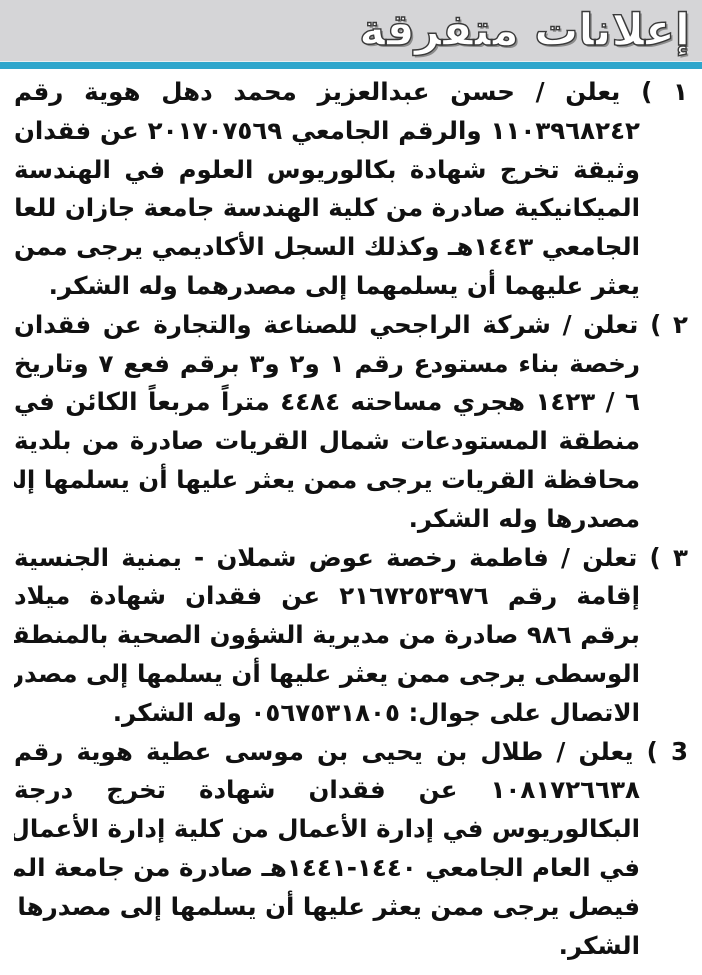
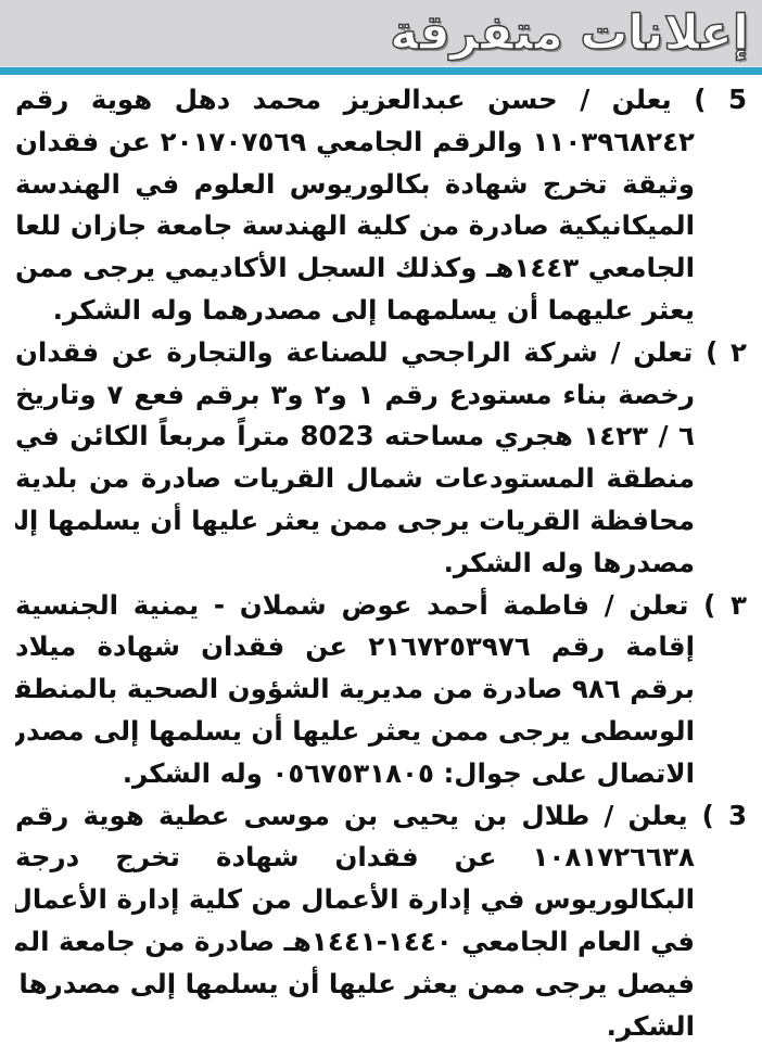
  إعلانات متفرقة
- ١ ) يعلن / حسن عبدالعزيز محمد دهل هوية رقم
+ 5 ) يعلن / حسن عبدالعزيز محمد دهل هوية رقم
  ١١٠٣٩٦٨٢٤٢ والرقم الجامعي ٢٠١٧٠٧٥٦٩ عن فقدان
  وثيقة تخرج شهادة بكالوريوس العلوم في الهندسة
  الميكانيكية صادرة من كلية الهندسة جامعة جازان للعا
  الجامعي ١٤٤٣هـ وكذلك السجل الأكاديمي يرجى ممن
  يعثر عليهما أن يسلمهما إلى مصدرهما وله الشكر.
  ٢ ) تعلن / شركة الراجحي للصناعة والتجارة عن فقدان
  رخصة بناء مستودع رقم ١ و٢ و٣ برقم فعع ٧ وتاريخ
- ٦ / ١٤٢٣ هجري مساحته ٤٤٨٤ متراً مربعاً الكائن في
+ ٦ / ١٤٢٣ هجري مساحته 8023 متراً مربعاً الكائن في
  منطقة المستودعات شمال القريات صادرة من بلدية
  محافظة القريات يرجى ممن يعثر عليها أن يسلمها إل
  مصدرها وله الشكر.
- ٣ ) تعلن / فاطمة رخصة عوض شملان - يمنية الجنسية
+ ٣ ) تعلن / فاطمة أحمد عوض شملان - يمنية الجنسية
  إقامة رقم ٢١٦٧٢٥٣٩٧٦ عن فقدان شهادة ميلاد
  برقم ٩٨٦ صادرة من مديرية الشؤون الصحية بالمنطق
  الوسطى يرجى ممن يعثر عليها أن يسلمها إلى مصدر
  الاتصال على جوال: ٠٥٦٧٥٣١٨٠٥ وله الشكر.
  3 ) يعلن / طلال بن يحيى بن موسى عطية هوية رقم
  ١٠٨١٧٢٦٦٣٨ عن فقدان شهادة تخرج درجة
  البكالوريوس في إدارة الأعمال من كلية إدارة الأعمال
  في العام الجامعي ١٤٤٠-١٤٤١هـ صادرة من جامعة الم
  فيصل يرجى ممن يعثر عليها أن يسلمها إلى مصدرها
  الشكر.
